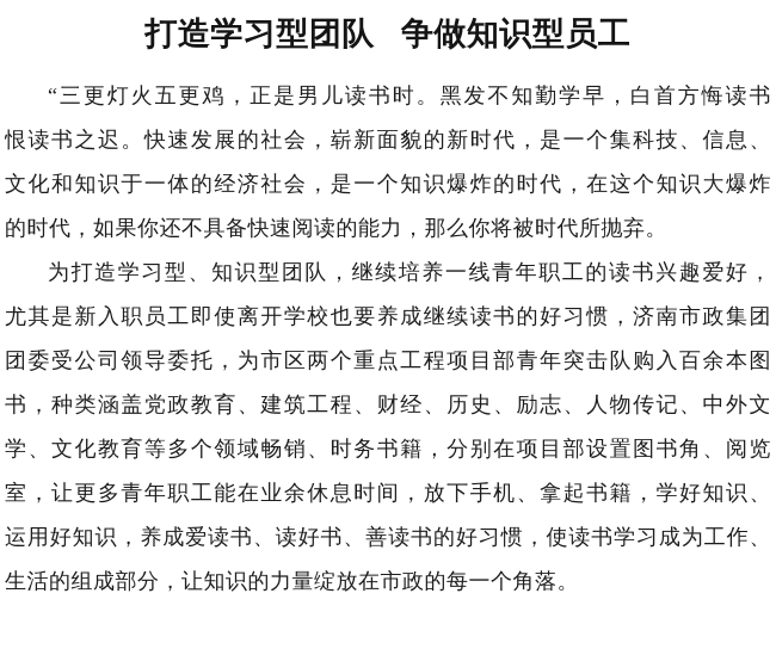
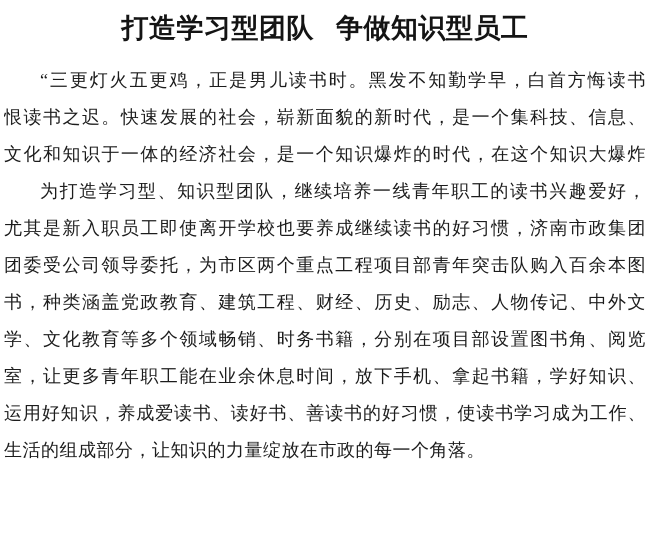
  打造学习型团队 争做知识型员工
  “三更灯火五更鸡，正是男儿读书时。黑发不知勤学早，白首方悔读书
  恨读书之迟。快速发展的社会，崭新面貌的新时代，是一个集科技、信息、
  文化和知识于一体的经济社会，是一个知识爆炸的时代，在这个知识大爆炸
- 的时代，如果你还不具备快速阅读的能力，那么你将被时代所抛弃。
  为打造学习型、知识型团队，继续培养一线青年职工的读书兴趣爱好，
  尤其是新入职员工即使离开学校也要养成继续读书的好习惯，济南市政集团
  团委受公司领导委托，为市区两个重点工程项目部青年突击队购入百余本图
  书，种类涵盖党政教育、建筑工程、财经、历史、励志、人物传记、中外文
  学、文化教育等多个领域畅销、时务书籍，分别在项目部设置图书角、阅览
  室，让更多青年职工能在业余休息时间，放下手机、拿起书籍，学好知识、
  运用好知识，养成爱读书、读好书、善读书的好习惯，使读书学习成为工作、
  生活的组成部分，让知识的力量绽放在市政的每一个角落。
